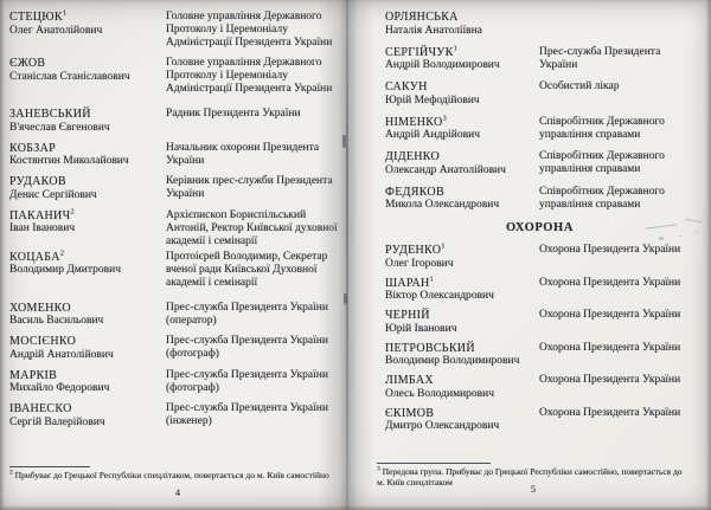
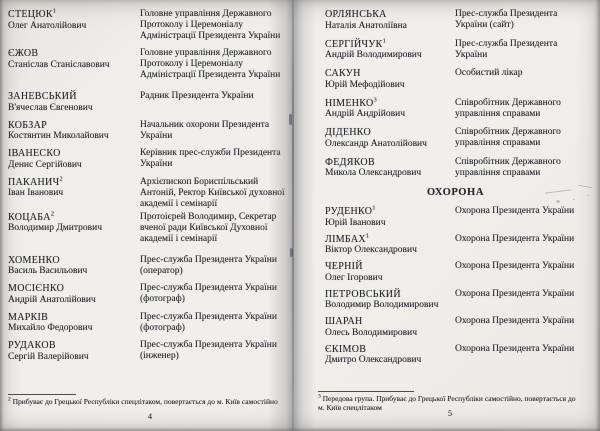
  СТЕЦЮК
  Олег Анатолійович
  Головне управління Державног Протоколу і Церемоніалу Адміністрації Президента Укра
  ЄЖОВ
  Станіслав Станіславович
  Головне управління Державног Протоколу і Церемоніалу Адміністрації Президента Укра
  ЗАНЕВСЬКИЙ
  В'ячеслав Євгенович
  Радник Президента України
  КОБЗАР
  Костянтин Миколайович
  Начальник охорони Президента України
- РУДАКОВ
+ ІВАНЕСКО
  Денис Сергійович
  Керівник прес-служби Президе України
  ПАКАНИЧ
  Іван Іванович
  Архієпископ Бориспільський Антоній, Ректор Київської духо академії і семінарії
  КОЦАБА
  Володимир Дмитрович
  Протоієрей Володимир, Секрет вченої ради Київської Духовної академії і семінарії
  ХОМЕНКО
  Василь Васильович
  Прес-служба Президента Украї (оператор)
  МОСІЄНКО
  Андрій Анатолійович
  Прес-служба Президента Украї (фотограф)
  МАРКІВ
  Михайло Федорович
  Прес-служба Президента Украї (фотограф)
- ІВАНЕСКО
+ РУДАКОВ
  Сергій Валерійович
  Прес-служба Президента Украї (інженер)
  ОРЛЯНСЬКА
  Наталія Анатоліївна
+ Прес-служба Президента України (сайт)
  СЕРГІЙЧУК
  Андрій Володимирович
  Прес-служба Президента України
  САКУН
  Юрій Мефодійович
  Особистий лікар
  НІМЕНКО
  Андрій Андрійович
  Співробітник Державного управління справами
  ДІДЕНКО
  Олександр Анатолійович
  Співробітник Державного управління справами
  ФЕДЯКОВ
  Микола Олександрович
  Співробітник Державного управління справами
  ОХОРОНА
  РУДЕНКО
- Олег Ігорович
+ Юрій Іванович
  Охорона Президента України
- ШАРАН
+ ЛІМБАХ
  Віктор Олександрович
  Охорона Президента України
  ЧЕРНІЙ
- Юрій Іванович
+ Олег Ігорович
  Охорона Президента України
  ПЕТРОВСЬКИЙ
  Володимир Володимирович
  Охорона Президента України
- ЛІМБАХ
+ ШАРАН
  Олесь Володимирович
  Охорона Президента України
  ЄКІМОВ
  Дмитро Олександрович
  Охорона Президента України
  Прибуває до Грецької Республіки спецлітаком, повертається до м. Київ самості
  4
  Передова група. Прибуває до Грецької Республіки самостійно, повертається до м. Київ спецлітаком
  5
